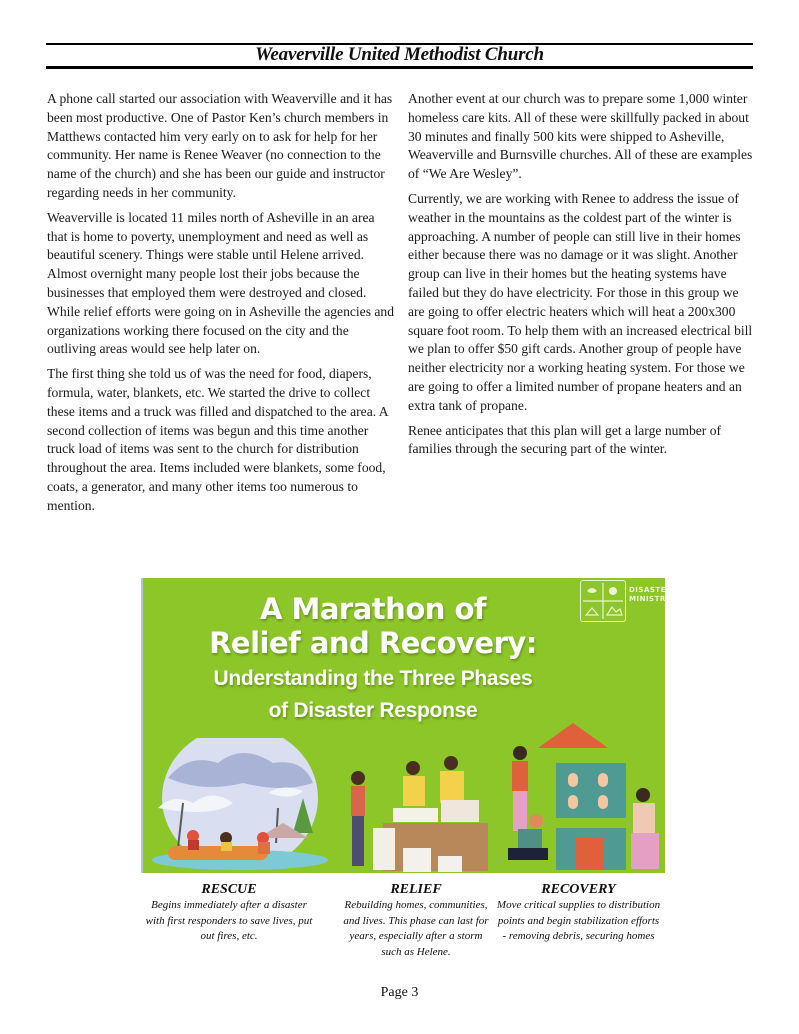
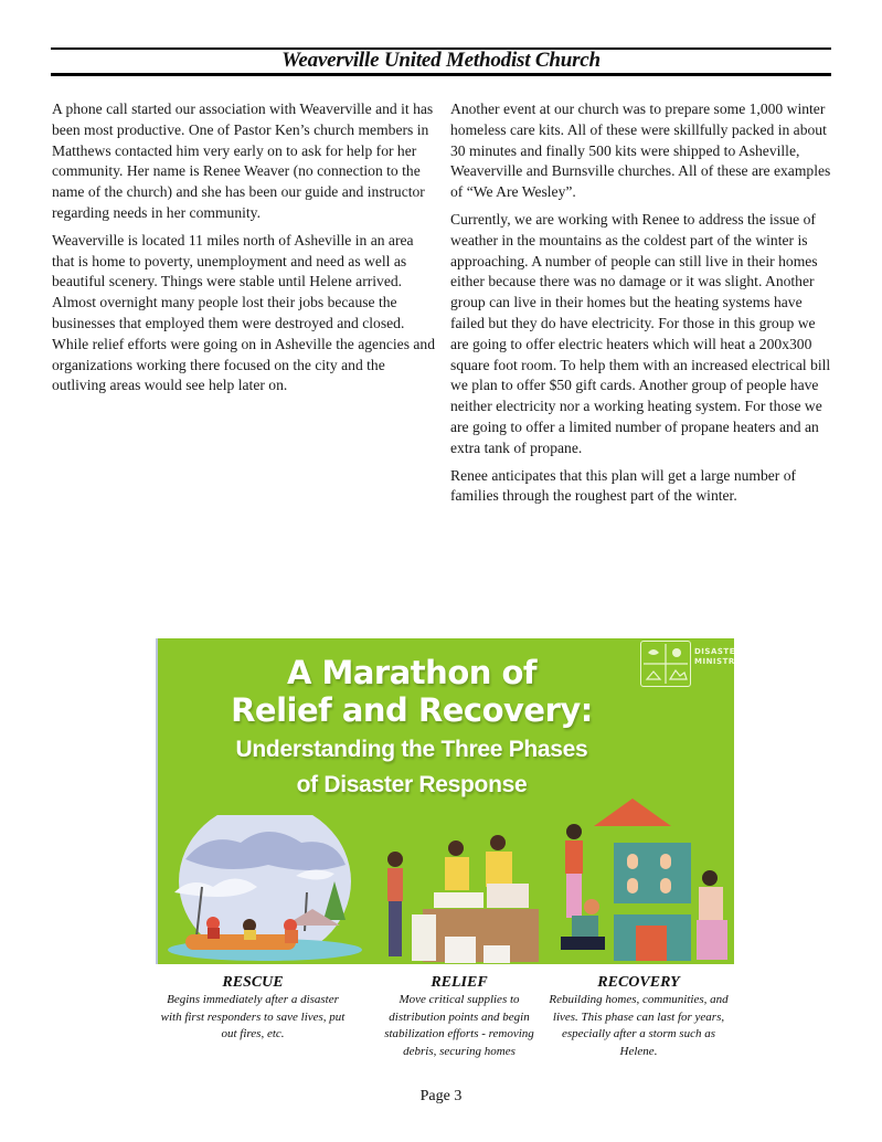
  Weaverville United Methodist Church
  A phone call started our association with Weaverville and it has been most productive. One of Pastor Ken’s church members in Matthews contacted him very early on to ask for help for her community. Her name is Renee Weaver (no connection to the name of the church) and she has been our guide and instructor regarding needs in her community.
  Weaverville is located 11 miles north of Asheville in an area that is home to poverty, unemployment and need as well as beautiful scenery. Things were stable until Helene arrived. Almost overnight many people lost their jobs because the businesses that employed them were destroyed and closed. While relief efforts were going on in Asheville the agencies and organizations working there focused on the city and the outliving areas would see help later on.
- The first thing she told us of was the need for food, diapers, formula, water, blankets, etc. We started the drive to collect these items and a truck was filled and dispatched to the area. A second collection of items was begun and this time another truck load of items was sent to the church for distribution throughout the area. Items included were blankets, some food, coats, a generator, and many other items too numerous to mention.
  Another event at our church was to prepare some 1,000 winter homeless care kits. All of these were skillfully packed in about 30 minutes and finally 500 kits were shipped to Asheville, Weaverville and Burnsville churches. All of these are examples of “We Are Wesley”.
  Currently, we are working with Renee to address the issue of weather in the mountains as the coldest part of the winter is approaching. A number of people can still live in their homes either because there was no damage or it was slight. Another group can live in their homes but the heating systems have failed but they do have electricity. For those in this group we are going to offer electric heaters which will heat a 200x300 square foot room. To help them with an increased electrical bill we plan to offer $50 gift cards. Another group of people have neither electricity nor a working heating system. For those we are going to offer a limited number of propane heaters and an extra tank of propane.
- Renee anticipates that this plan will get a large number of families through the securing part of the winter.
+ Renee anticipates that this plan will get a large number of families through the roughest part of the winter.
  A Marathon of
  Relief and Recovery:
  Understanding the Three Phases
  of Disaster Response
  DISASTE
  MINISTR
  RESCUE
  Begins immediately after a disaster with first responders to save lives, put out fires, etc.
  RELIEF
- Rebuilding homes, communities, and lives. This phase can last for years, especially after a storm such as Helene.
+ Move critical supplies to distribution points and begin stabilization efforts - removing debris, securing homes
  RECOVERY
- Move critical supplies to distribution points and begin stabilization efforts - removing debris, securing homes
+ Rebuilding homes, communities, and lives. This phase can last for years, especially after a storm such as Helene.
  Page 3
